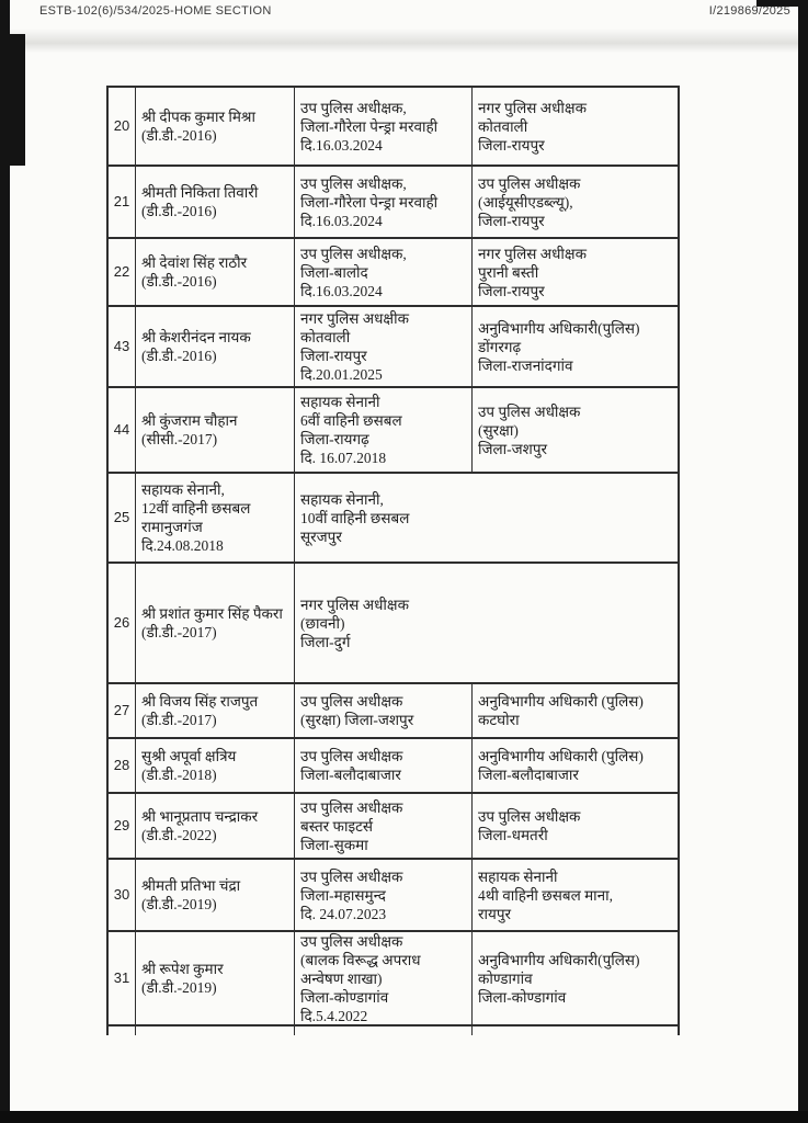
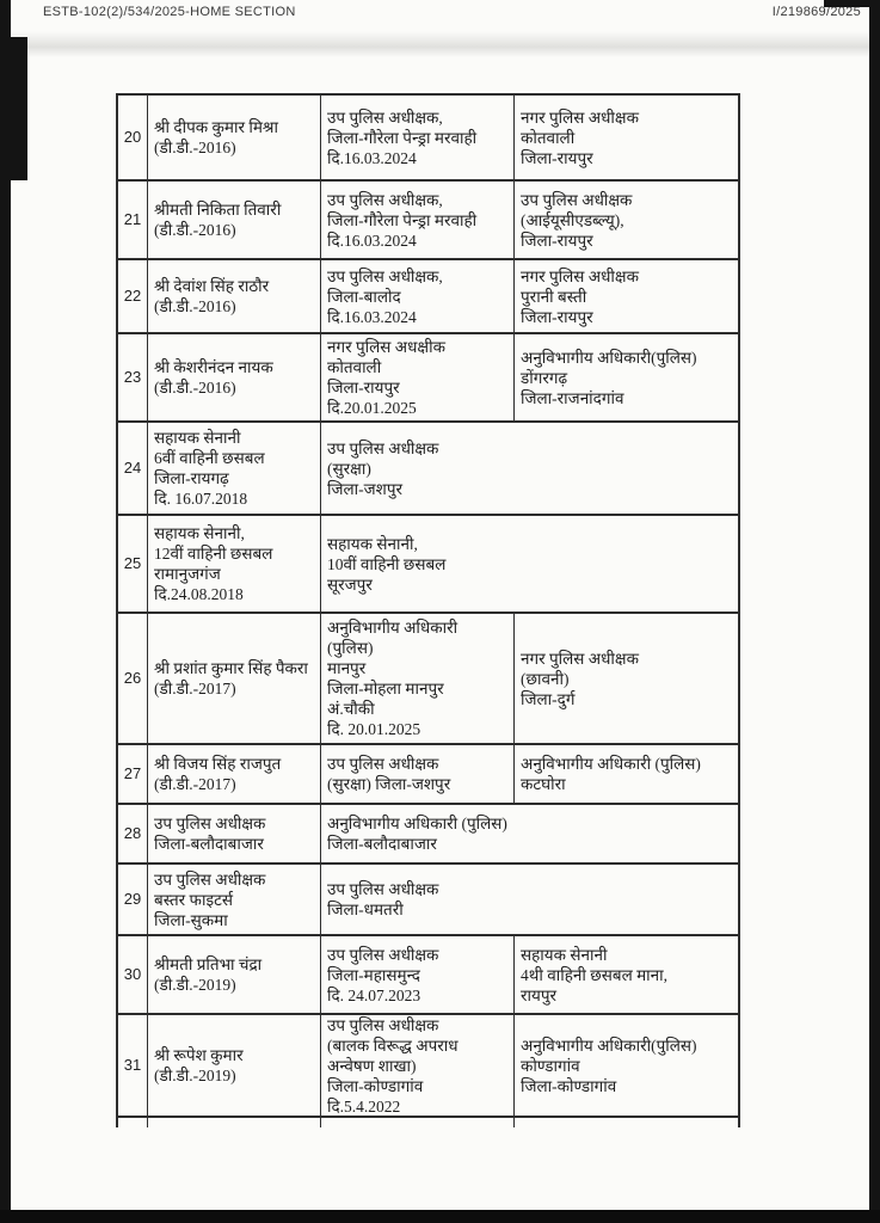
- ESTB-102(6)/534/2025-HOME SECTION
+ ESTB-102(2)/534/2025-HOME SECTION
  I/219869/2025
  20
  श्री दीपक कुमार मिश्रा
  (डी.डी.-2016)
  उप पुलिस अधीक्षक,
  जिला-गौरेला पेन्ड्रा मरवाही
  दि.16.03.2024
  नगर पुलिस अधीक्षक
  कोतवाली
  जिला-रायपुर
  21
  श्रीमती निकिता तिवारी
  (डी.डी.-2016)
  उप पुलिस अधीक्षक,
  जिला-गौरेला पेन्ड्रा मरवाही
  दि.16.03.2024
  उप पुलिस अधीक्षक
  (आईयूसीएडब्ल्यू),
  जिला-रायपुर
  22
  श्री देवांश सिंह राठौर
  (डी.डी.-2016)
  उप पुलिस अधीक्षक,
  जिला-बालोद
  दि.16.03.2024
  नगर पुलिस अधीक्षक
  पुरानी बस्ती
  जिला-रायपुर
- 43
+ 23
  श्री केशरीनंदन नायक
  (डी.डी.-2016)
  नगर पुलिस अधक्षीक
  कोतवाली
  जिला-रायपुर
  दि.20.01.2025
  अनुविभागीय अधिकारी(पुलिस)
  डोंगरगढ़
  जिला-राजनांदगांव
- 44
+ 24
- श्री कुंजराम चौहान
- (सीसी.-2017)
  सहायक सेनानी
  6वीं वाहिनी छसबल
  जिला-रायगढ़
  दि. 16.07.2018
  उप पुलिस अधीक्षक
  (सुरक्षा)
  जिला-जशपुर
  25
  सहायक सेनानी,
  12वीं वाहिनी छसबल
  रामानुजगंज
  दि.24.08.2018
  सहायक सेनानी,
  10वीं वाहिनी छसबल
  सूरजपुर
  26
  श्री प्रशांत कुमार सिंह पैकरा
  (डी.डी.-2017)
+ अनुविभागीय अधिकारी
+ (पुलिस)
+ मानपुर
+ जिला-मोहला मानपुर
+ अं.चौकी
+ दि. 20.01.2025
  नगर पुलिस अधीक्षक
  (छावनी)
  जिला-दुर्ग
  27
  श्री विजय सिंह राजपुत
  (डी.डी.-2017)
  उप पुलिस अधीक्षक
  (सुरक्षा) जिला-जशपुर
  अनुविभागीय अधिकारी (पुलिस)
  कटघोरा
  28
- सुश्री अपूर्वा क्षत्रिय
- (डी.डी.-2018)
  उप पुलिस अधीक्षक
  जिला-बलौदाबाजार
  अनुविभागीय अधिकारी (पुलिस)
  जिला-बलौदाबाजार
  29
- श्री भानूप्रताप चन्द्राकर
- (डी.डी.-2022)
  उप पुलिस अधीक्षक
  बस्तर फाइटर्स
  जिला-सुकमा
  उप पुलिस अधीक्षक
  जिला-धमतरी
  30
  श्रीमती प्रतिभा चंद्रा
  (डी.डी.-2019)
  उप पुलिस अधीक्षक
  जिला-महासमुन्द
  दि. 24.07.2023
  सहायक सेनानी
  4थी वाहिनी छसबल माना,
  रायपुर
  31
  श्री रूपेश कुमार
  (डी.डी.-2019)
  उप पुलिस अधीक्षक
  (बालक विरूद्ध अपराध
  अन्वेषण शाखा)
  जिला-कोण्डागांव
  दि.5.4.2022
  अनुविभागीय अधिकारी(पुलिस)
  कोण्डागांव
  जिला-कोण्डागांव
